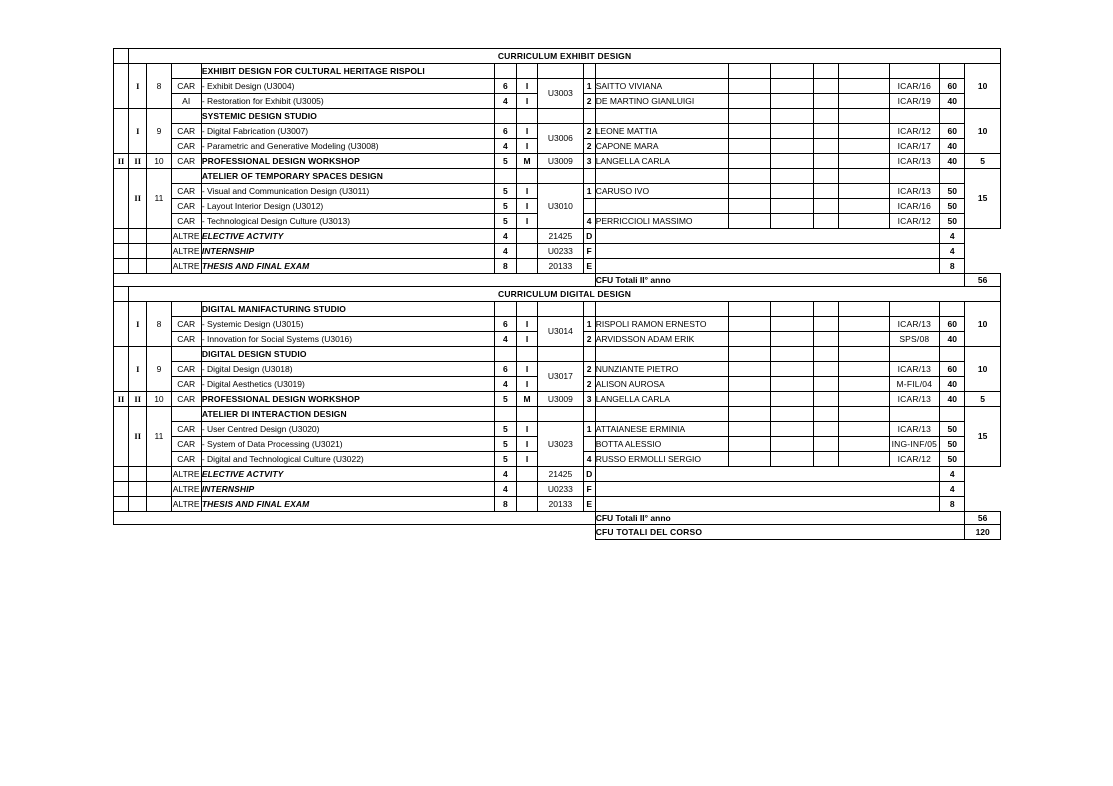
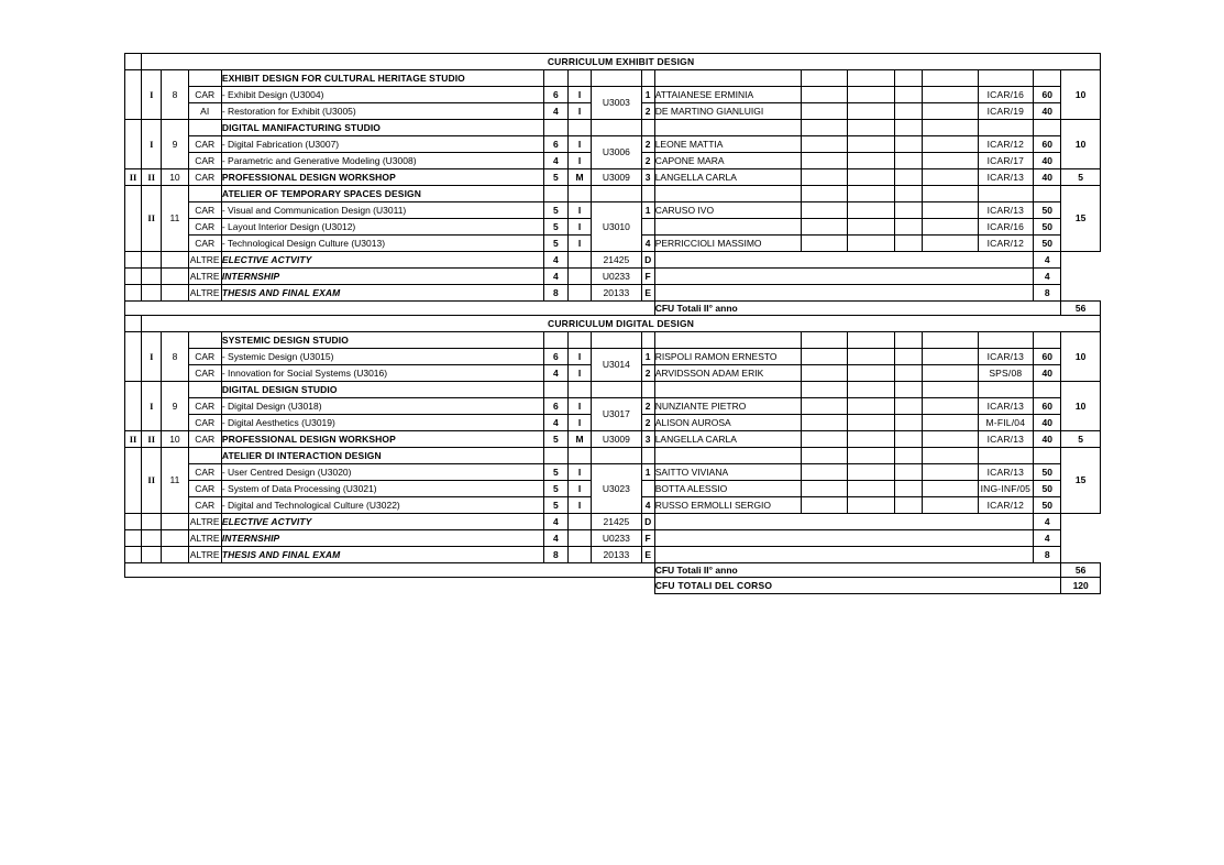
  	CURRICULUM EXHIBIT DESIGN
- 	I	8		EXHIBIT DESIGN FOR CULTURAL HERITAGE RISPOLI												10
+ 	I	8		EXHIBIT DESIGN FOR CULTURAL HERITAGE STUDIO												10
- CAR	- Exhibit Design (U3004)	6	I	U3003	1	SAITTO VIVIANA					ICAR/16	60
+ CAR	- Exhibit Design (U3004)	6	I	U3003	1	ATTAIANESE ERMINIA					ICAR/16	60
  AI	- Restoration for Exhibit (U3005)	4	I	2	DE MARTINO GIANLUIGI					ICAR/19	40
- 	I	9		SYSTEMIC DESIGN STUDIO												10
+ 	I	9		DIGITAL MANIFACTURING STUDIO												10
  CAR	- Digital Fabrication (U3007)	6	I	U3006	2	LEONE MATTIA					ICAR/12	60
  CAR	- Parametric and Generative Modeling (U3008)	4	I	2	CAPONE MARA					ICAR/17	40
  II	II	10	CAR	PROFESSIONAL DESIGN WORKSHOP	5	M	U3009	3	LANGELLA CARLA					ICAR/13	40	5
  	II	11		ATELIER OF TEMPORARY SPACES DESIGN												15
  CAR	- Visual and Communication Design (U3011)	5	I	U3010	1	CARUSO IVO					ICAR/13	50
  CAR	- Layout Interior Design (U3012)	5	I							ICAR/16	50
  CAR	- Technological Design Culture (U3013)	5	I	4	PERRICCIOLI MASSIMO					ICAR/12	50
  			ALTRE	ELECTIVE ACTVITY	4		21425	D		4
  			ALTRE	INTERNSHIP	4		U0233	F		4
  			ALTRE	THESIS AND FINAL EXAM	8		20133	E		8
  	CFU Totali II° anno	56
  	CURRICULUM DIGITAL DESIGN
- 	I	8		DIGITAL MANIFACTURING STUDIO												10
+ 	I	8		SYSTEMIC DESIGN STUDIO												10
  CAR	- Systemic Design (U3015)	6	I	U3014	1	RISPOLI RAMON ERNESTO					ICAR/13	60
  CAR	- Innovation for Social Systems (U3016)	4	I	2	ARVIDSSON ADAM ERIK					SPS/08	40
  	I	9		DIGITAL DESIGN STUDIO												10
  CAR	- Digital Design (U3018)	6	I	U3017	2	NUNZIANTE PIETRO					ICAR/13	60
  CAR	- Digital Aesthetics (U3019)	4	I	2	ALISON AUROSA					M-FIL/04	40
  II	II	10	CAR	PROFESSIONAL DESIGN WORKSHOP	5	M	U3009	3	LANGELLA CARLA					ICAR/13	40	5
  	II	11		ATELIER DI INTERACTION DESIGN												15
- CAR	- User Centred Design (U3020)	5	I	U3023	1	ATTAIANESE ERMINIA					ICAR/13	50
+ CAR	- User Centred Design (U3020)	5	I	U3023	1	SAITTO VIVIANA					ICAR/13	50
  CAR	- System of Data Processing (U3021)	5	I		BOTTA ALESSIO					ING-INF/05	50
  CAR	- Digital and Technological Culture (U3022)	5	I	4	RUSSO ERMOLLI SERGIO					ICAR/12	50
  			ALTRE	ELECTIVE ACTVITY	4		21425	D		4
  			ALTRE	INTERNSHIP	4		U0233	F		4
  			ALTRE	THESIS AND FINAL EXAM	8		20133	E		8
  	CFU Totali II° anno	56
  	CFU TOTALI DEL CORSO	120
